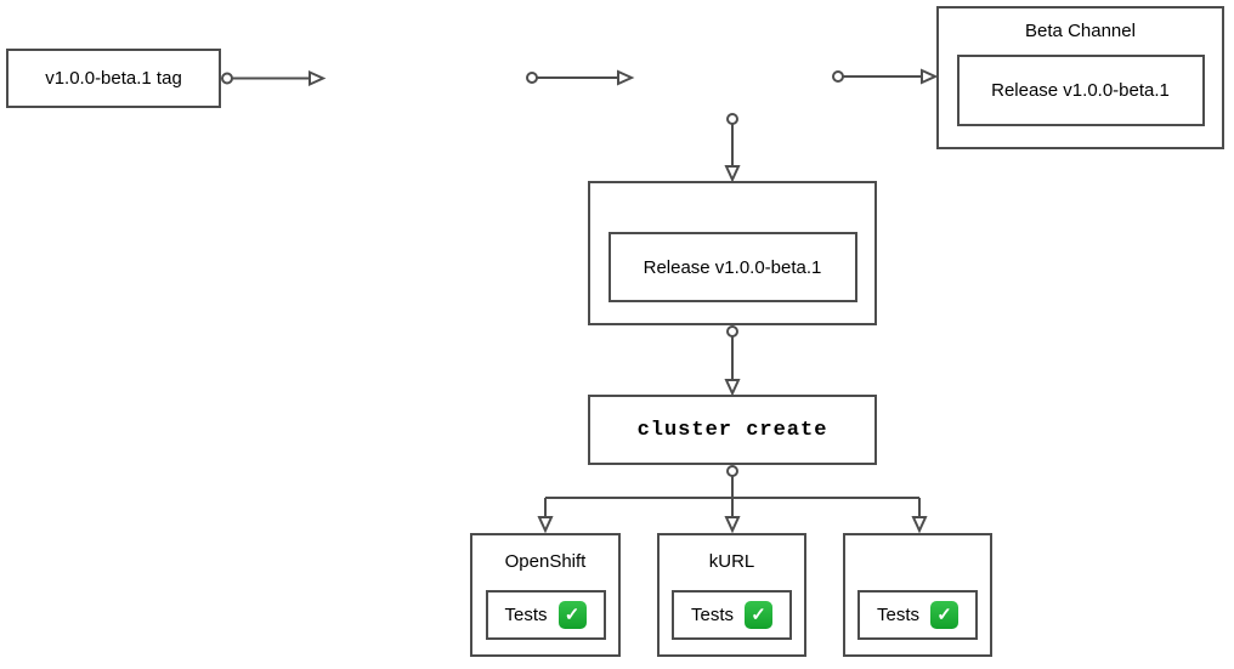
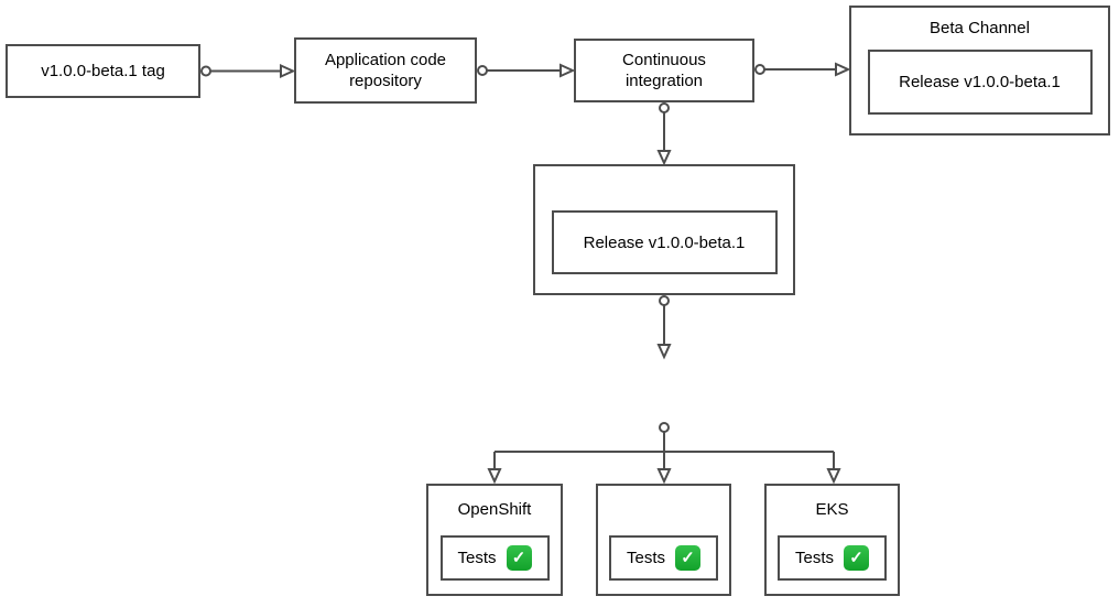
  v1.0.0-beta.1 tag
+ Application code repository
+ Continuous integration
  Beta Channel
  Release v1.0.0-beta.1
  Release v1.0.0-beta.1
- cluster create
  OpenShift
  Tests
  ✓
- kURL
  Tests
  ✓
+ EKS
  Tests
  ✓
